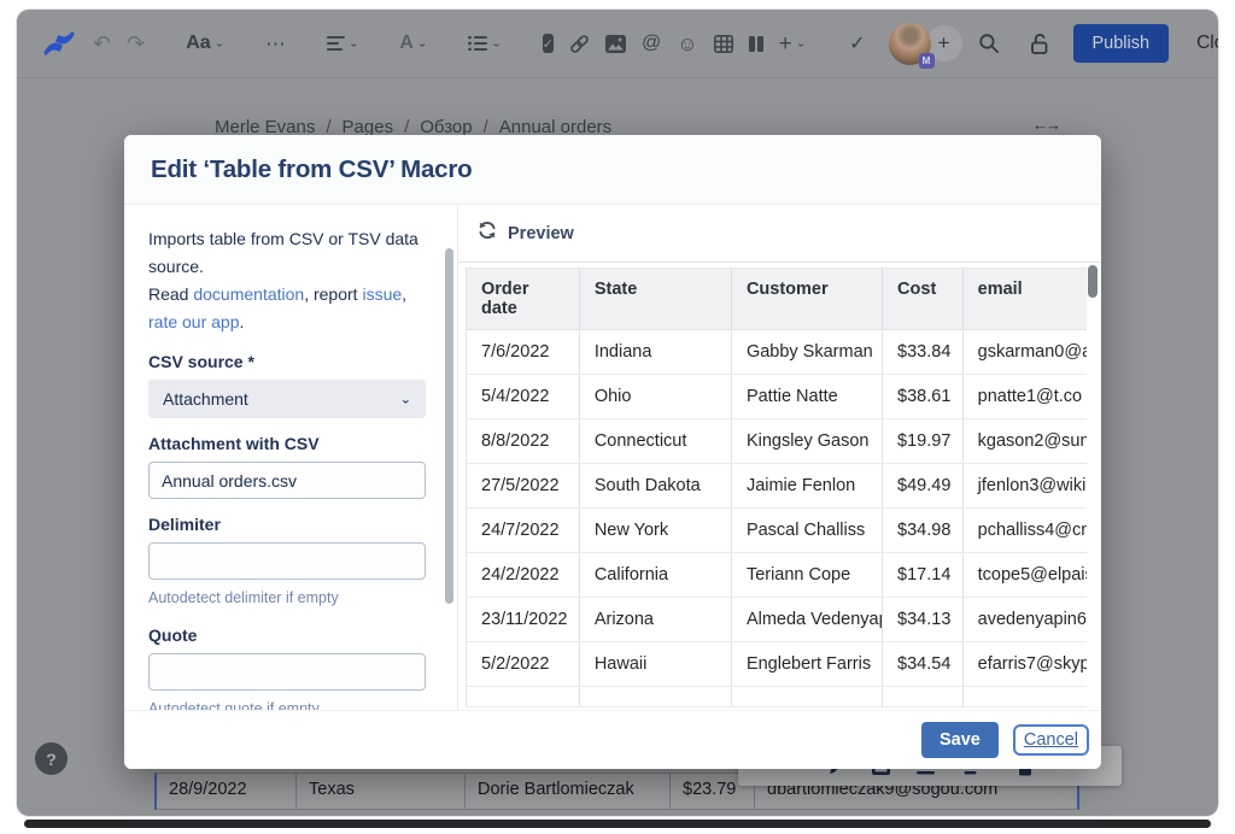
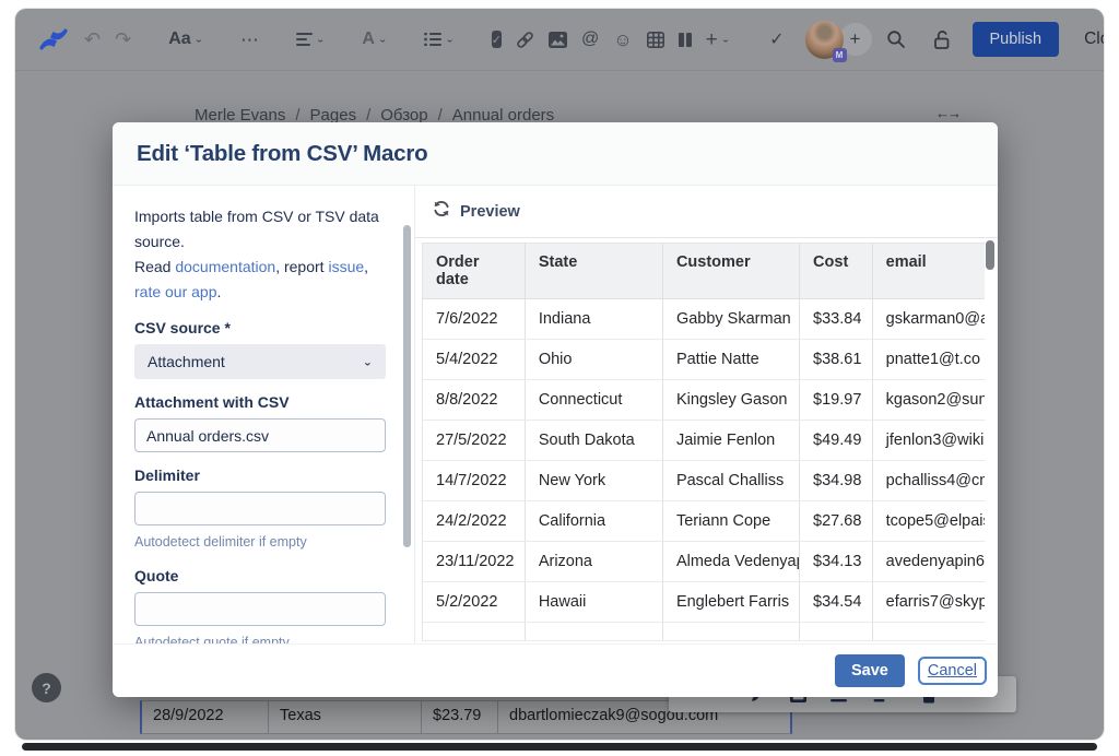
  ↶
  ↷
  Aa
  ⌄
  ⋯
  ⌄
  A
  ⌄
  ⌄
  ✓
  @
  ☺
  +
  ⌄
  ✓
  M
  +
  Publish
  Merle Evans
  /
  Pages
  /
  Обзор
  /
  Annual orders
  ←→
  28/9/2022
  Texas
- Dorie Bartlomieczak
  $23.79
  dbartlomieczak9@sogou.com
  ?
  Edit ‘Table from CSV’ Macro
  Imports table from CSV or TSV data source.
  Read documentation, report issue,
  rate our app.
  CSV source *
  Attachment
  ⌄
  Attachment with CSV
  Annual orders.csv
  Delimiter
  Autodetect delimiter if empty
  Quote
  Autodetect quote if empty
  Preview
  Order date	State	Customer	Cost	email
  7/6/2022	Indiana	Gabby Skarman	$33.84	gskarman0@
  5/4/2022	Ohio	Pattie Natte	$38.61	pnatte1@t.co
  8/8/2022	Connecticut	Kingsley Gason	$19.97	kgason2@sun
  27/5/2022	South Dakota	Jaimie Fenlon	$49.49	jfenlon3@wiki
- 24/7/2022	New York	Pascal Challiss	$34.98	pchalliss4@cn
+ 14/7/2022	New York	Pascal Challiss	$34.98	pchalliss4@cn
- 24/2/2022	California	Teriann Cope	$17.14	tcope5@elpai
+ 24/2/2022	California	Teriann Cope	$27.68	tcope5@elpai
  23/11/2022	Arizona	Almeda Vedenya	$34.13	avedenyapin6
  5/2/2022	Hawaii	Englebert Farris	$34.54	efarris7@skyp
  Save
  Cancel
